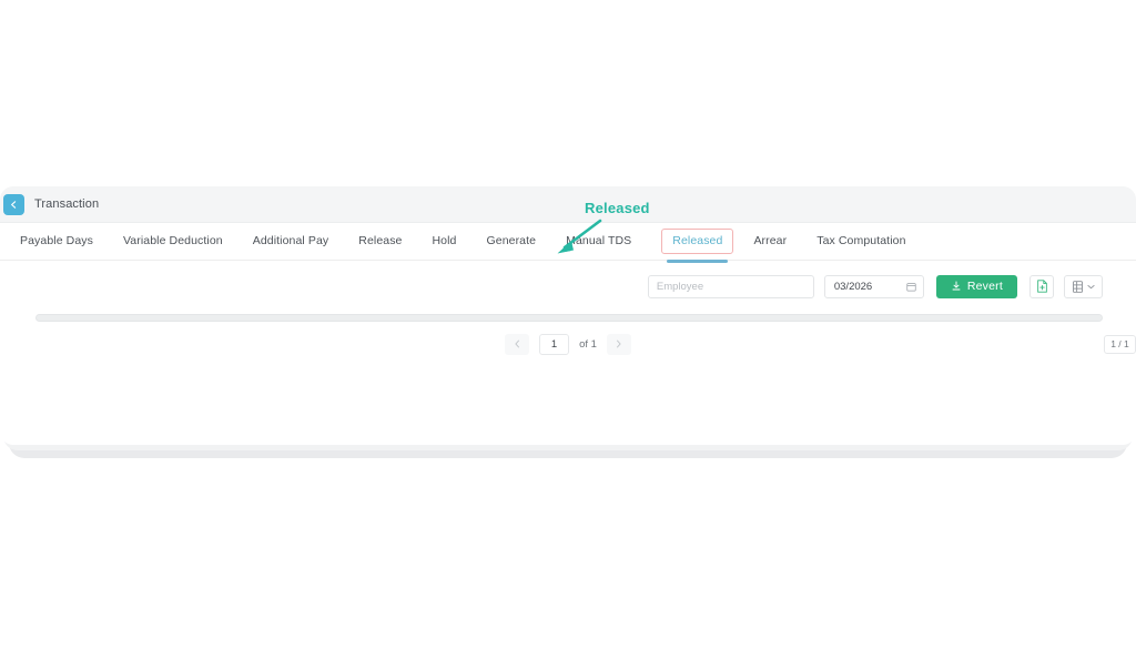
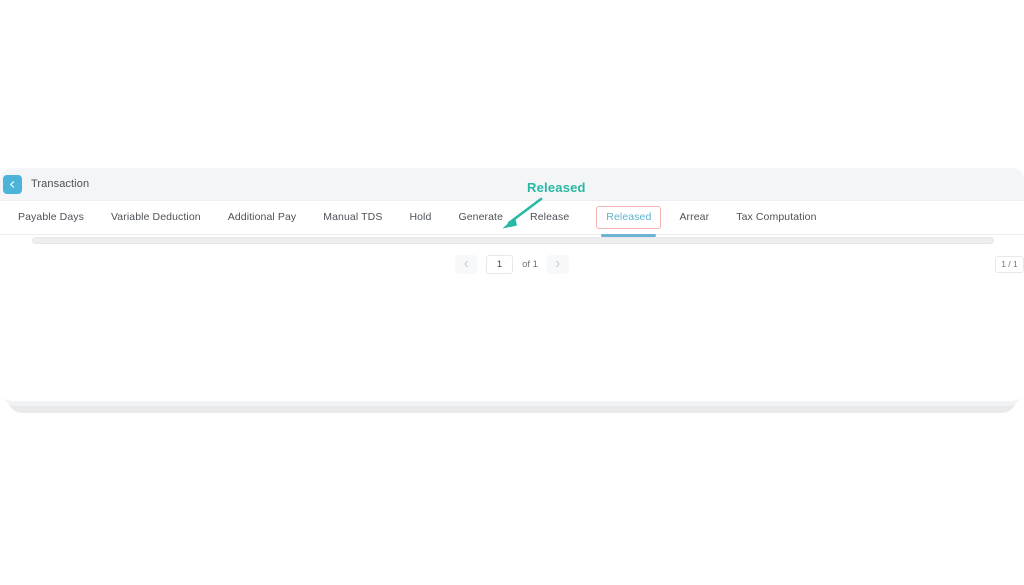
  Transaction
  Payable Days
  Variable Deduction
  Additional Pay
- Release
+ Manual TDS
  Hold
  Generate
- Manual TDS
+ Release
  Released
  Arrear
  Tax Computation
- Employee
- 03/2026
- Revert
  1
  of 1
  1 / 1
  Released
